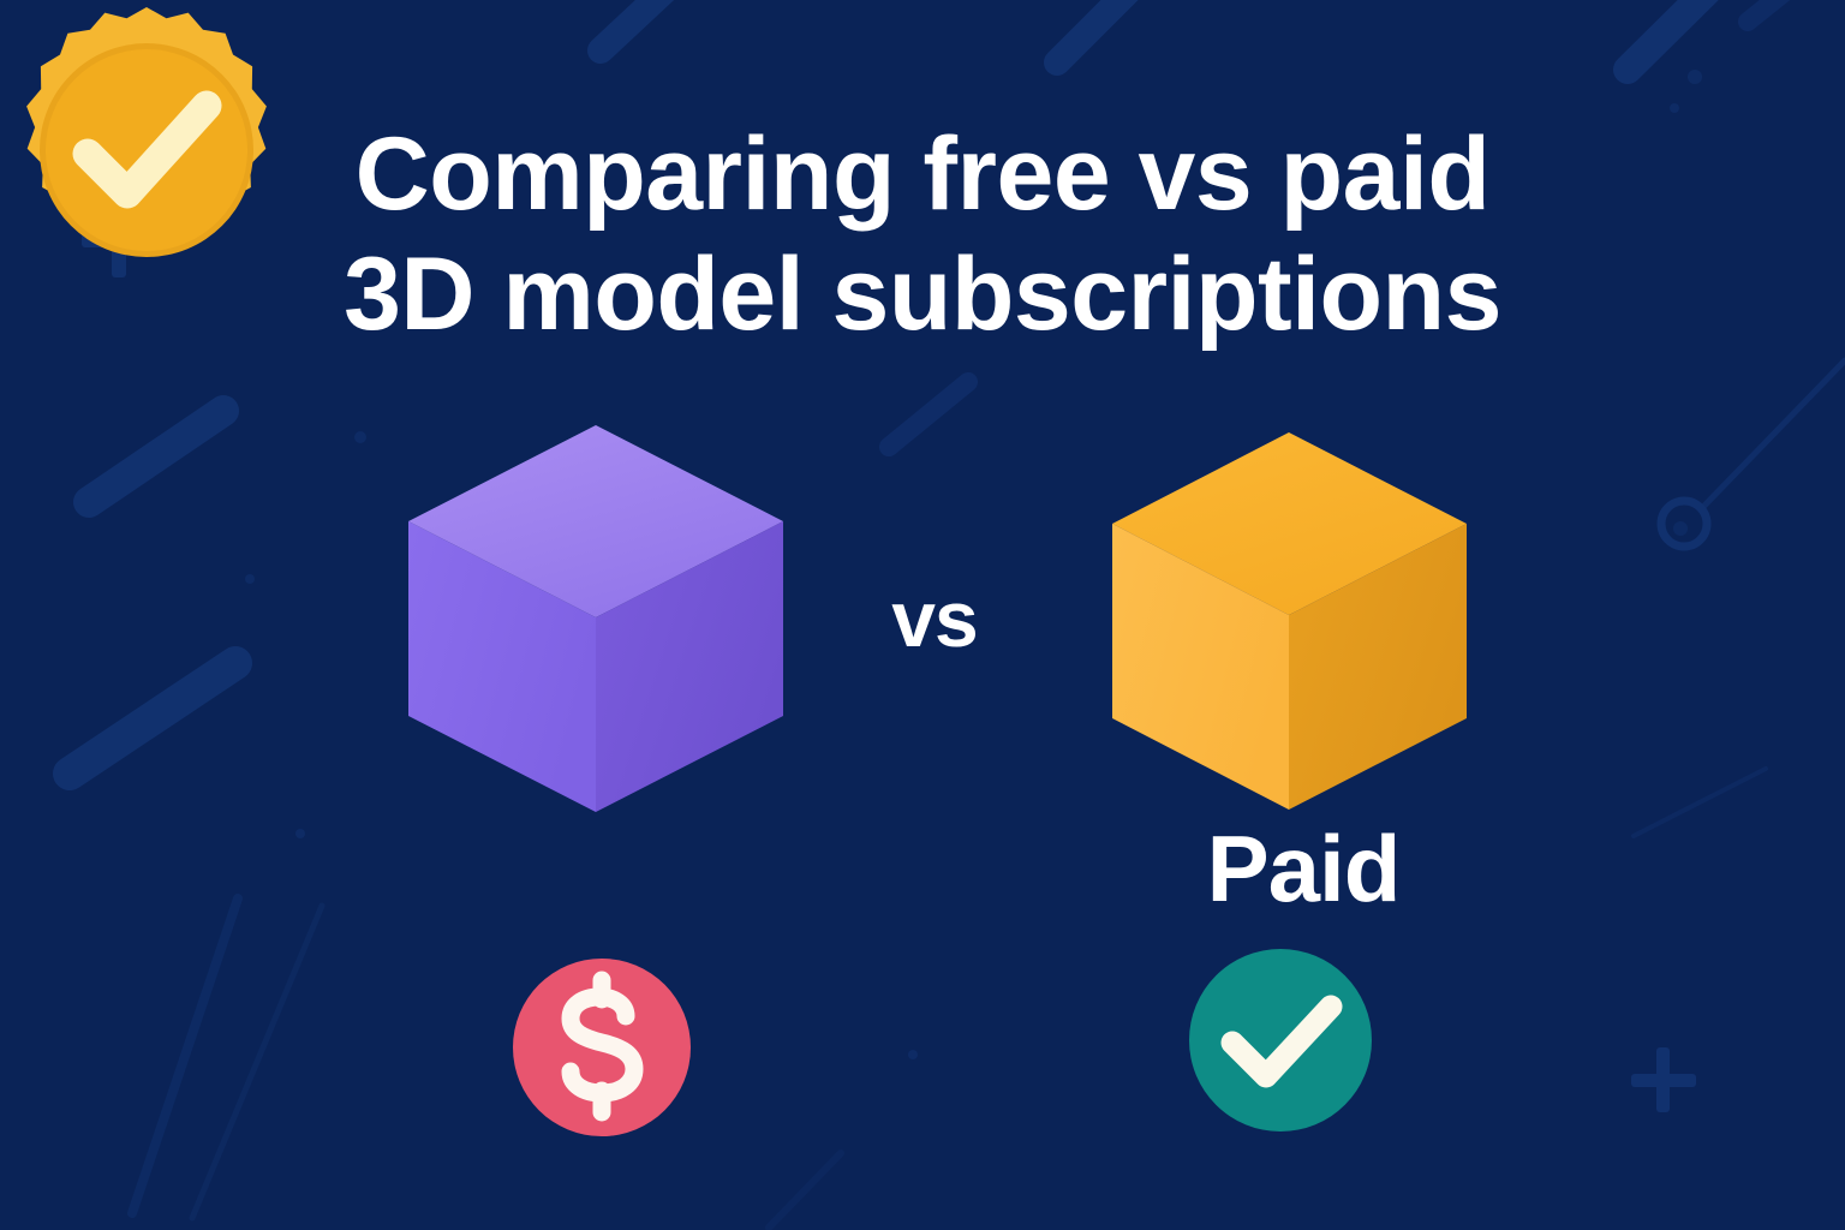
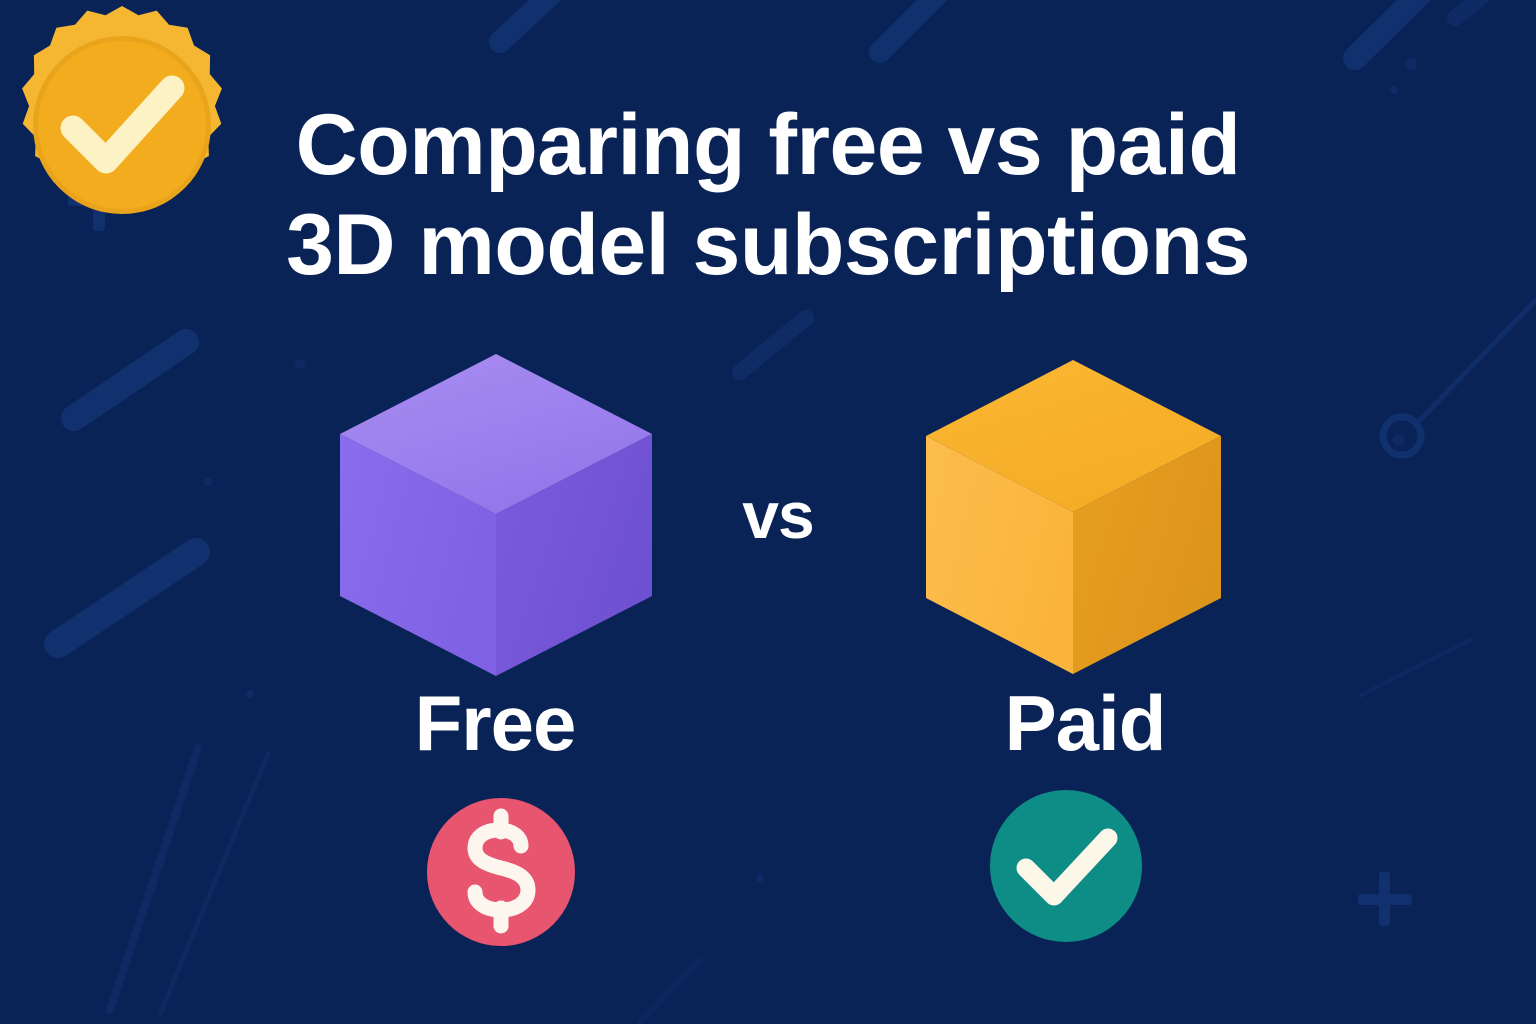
  Comparing free vs paid
  3D model subscriptions
  vs
+ Free
  Paid
